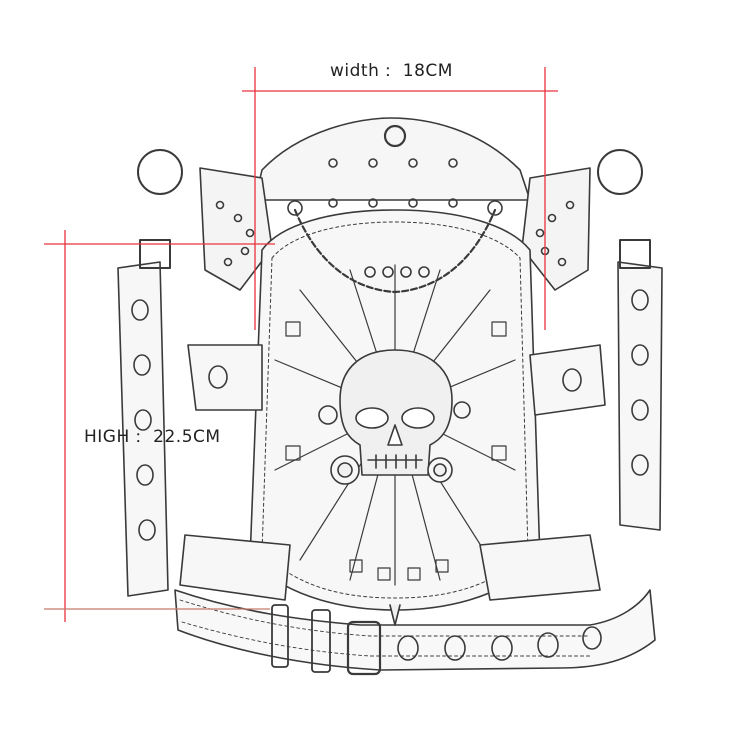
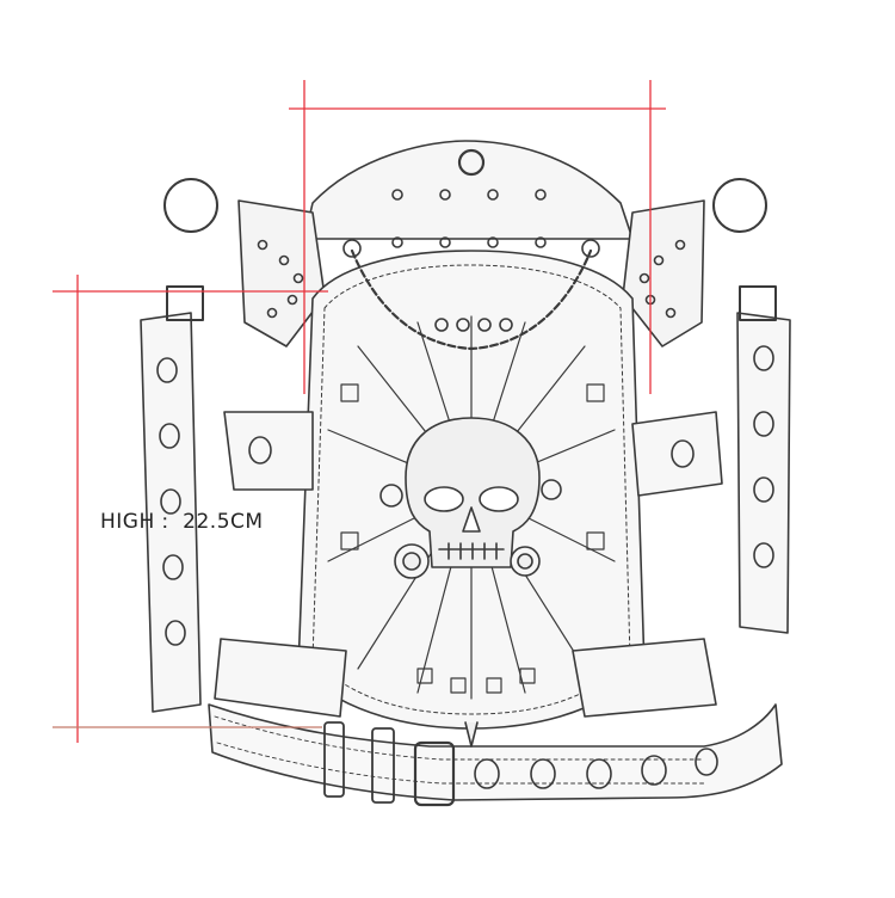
- width： 18CM
  HIGH： 22.5CM
